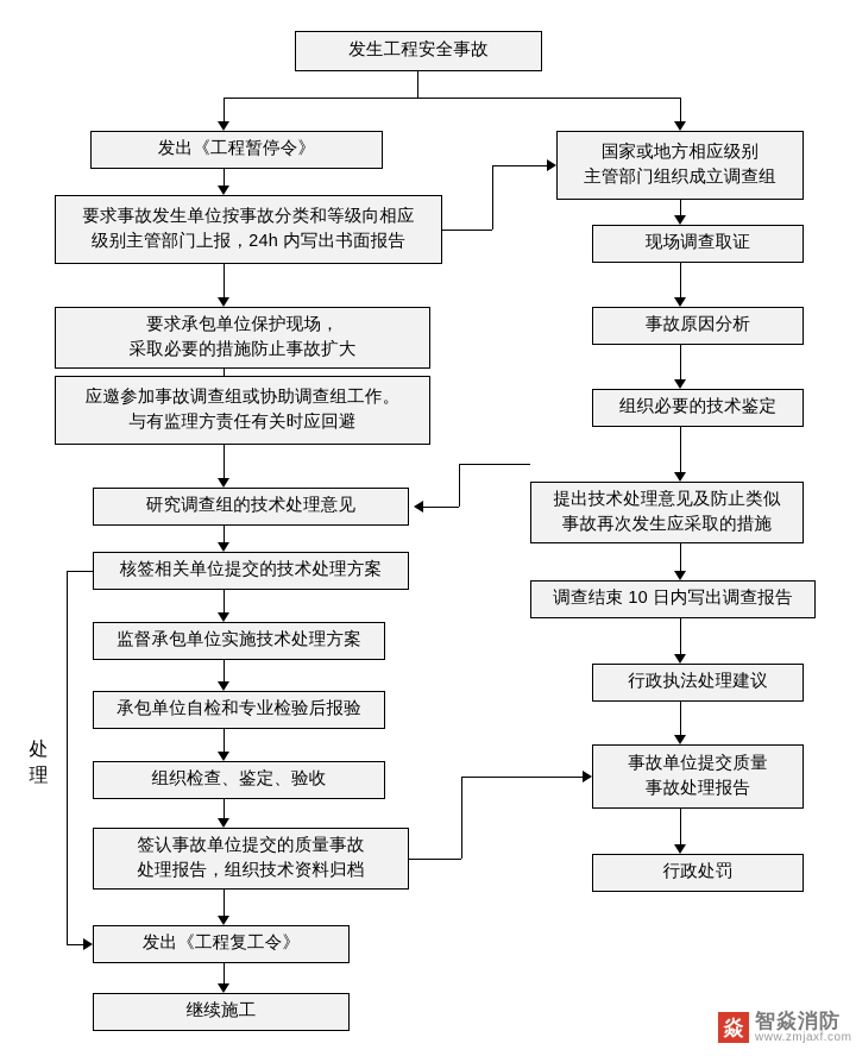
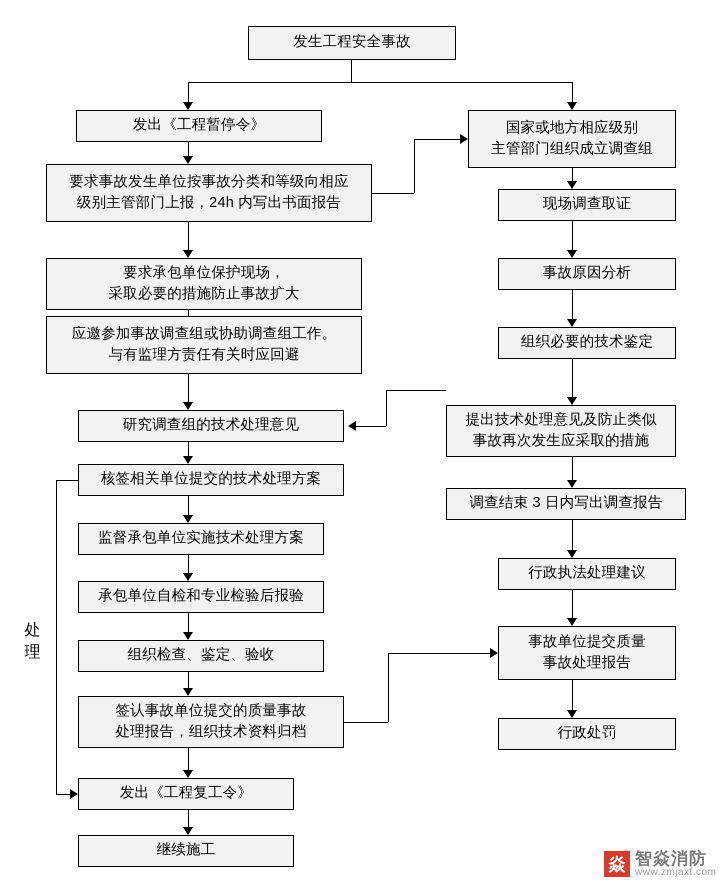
  发生工程安全事故
  发出《工程暂停令》
  要求事故发生单位按事故分类和等级向相应
  级别主管部门上报，24h 内写出书面报告
  要求承包单位保护现场，
  采取必要的措施防止事故扩大
  应邀参加事故调查组或协助调查组工作。
  与有监理方责任有关时应回避
  研究调查组的技术处理意见
  核签相关单位提交的技术处理方案
  监督承包单位实施技术处理方案
  承包单位自检和专业检验后报验
  组织检查、鉴定、验收
  签认事故单位提交的质量事故
  处理报告，组织技术资料归档
  发出《工程复工令》
  继续施工
  国家或地方相应级别
  主管部门组织成立调查组
  现场调查取证
  事故原因分析
  组织必要的技术鉴定
  提出技术处理意见及防止类似
  事故再次发生应采取的措施
- 调查结束 10 日内写出调查报告
+ 调查结束 3 日内写出调查报告
  行政执法处理建议
  事故单位提交质量
  事故处理报告
  行政处罚
  处
  理
  焱
  智焱消防
  www.zmjaxf.com
